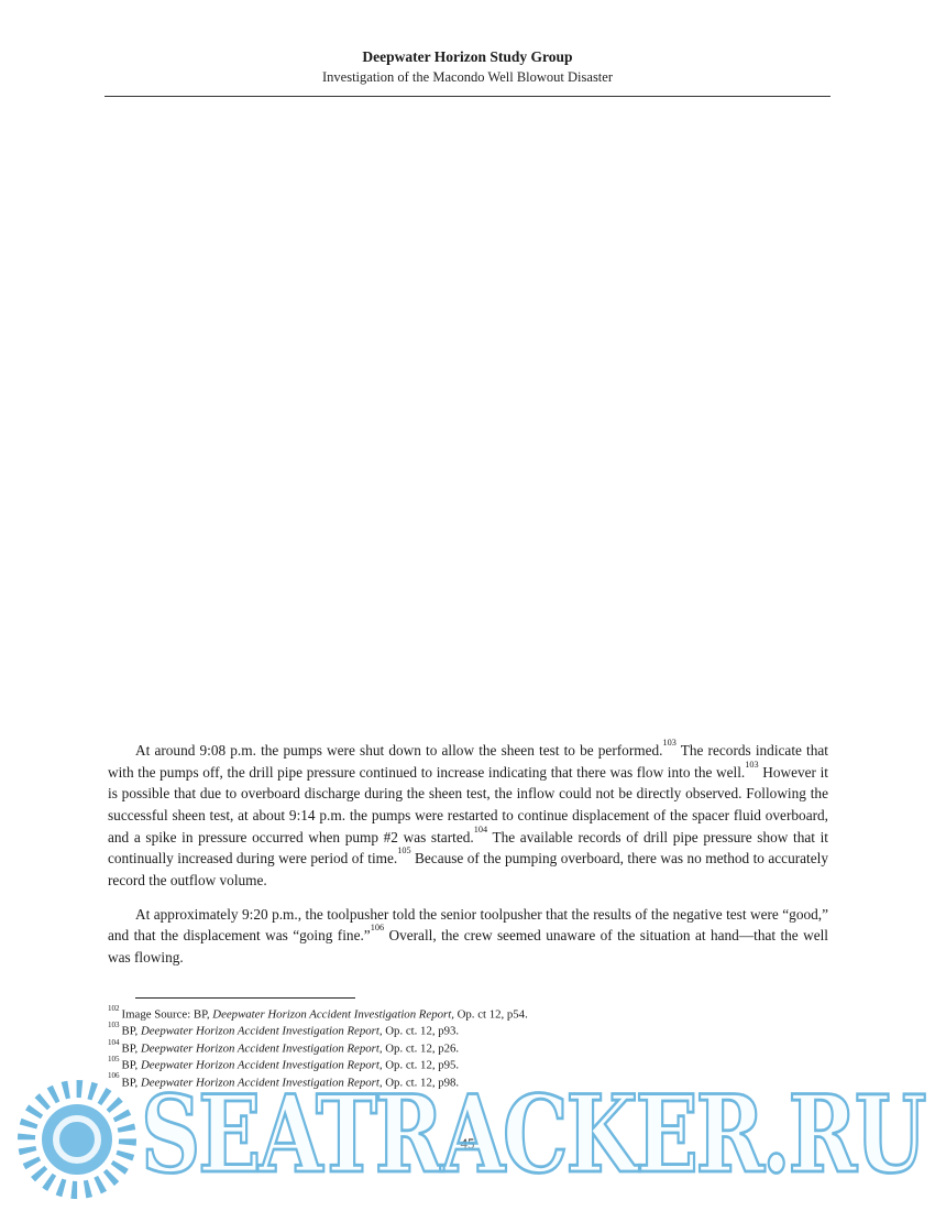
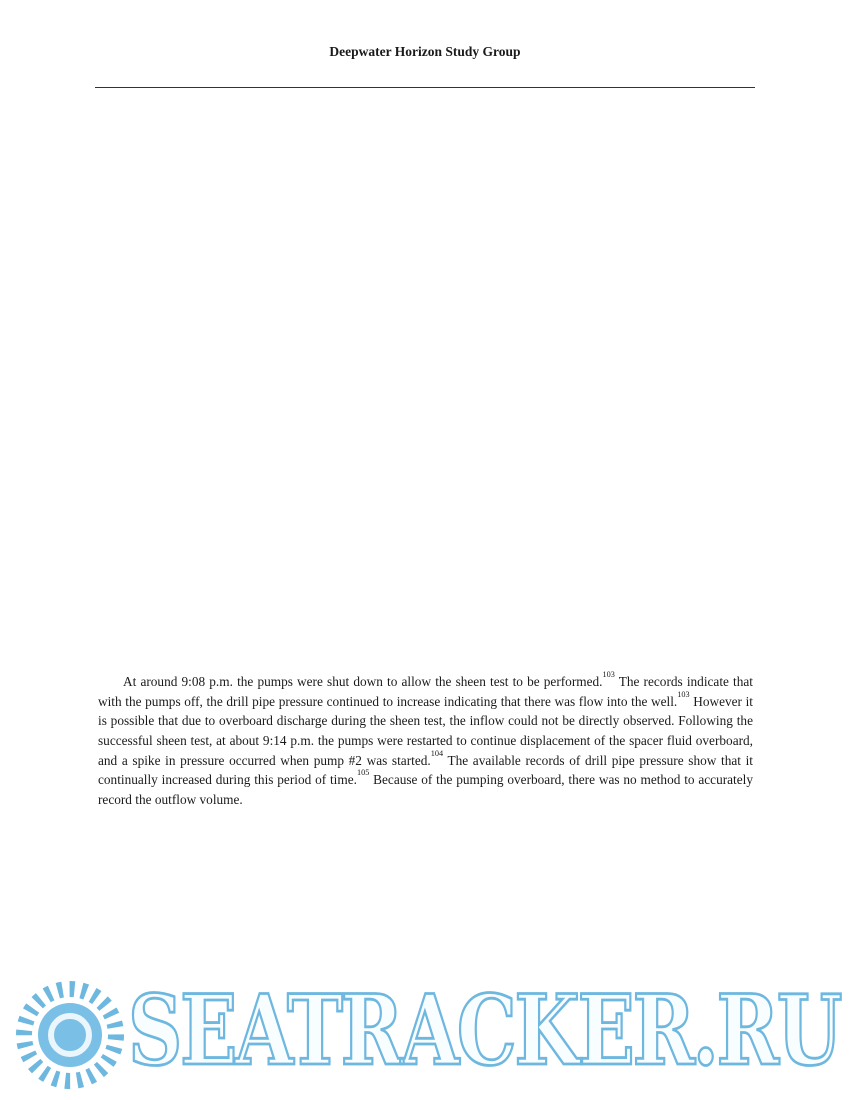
  Deepwater Horizon Study Group
- Investigation of the Macondo Well Blowout Disaster
- At around 9:08 p.m. the pumps were shut down to allow the sheen test to be performed.103 The records indicate that with the pumps off, the drill pipe pressure continued to increase indicating that there was flow into the well.103 However it is possible that due to overboard discharge during the sheen test, the inflow could not be directly observed. Following the successful sheen test, at about 9:14 p.m. the pumps were restarted to continue displacement of the spacer fluid overboard, and a spike in pressure occurred when pump #2 was started.104 The available records of drill pipe pressure show that it continually increased during were period of time.105 Because of the pumping overboard, there was no method to accurately record the outflow volume.
+ At around 9:08 p.m. the pumps were shut down to allow the sheen test to be performed.103 The records indicate that with the pumps off, the drill pipe pressure continued to increase indicating that there was flow into the well.103 However it is possible that due to overboard discharge during the sheen test, the inflow could not be directly observed. Following the successful sheen test, at about 9:14 p.m. the pumps were restarted to continue displacement of the spacer fluid overboard, and a spike in pressure occurred when pump #2 was started.104 The available records of drill pipe pressure show that it continually increased during this period of time.105 Because of the pumping overboard, there was no method to accurately record the outflow volume.
- At approximately 9:20 p.m., the toolpusher told the senior toolpusher that the results of the negative test were “good,” and that the displacement was “going fine.”106 Overall, the crew seemed unaware of the situation at hand—that the well was flowing.
- 102Image Source: BP, Deepwater Horizon Accident Investigation Report, Op. ct 12, p54.
- 103BP, Deepwater Horizon Accident Investigation Report, Op. ct. 12, p93.
- 104BP, Deepwater Horizon Accident Investigation Report, Op. ct. 12, p26.
- 105BP, Deepwater Horizon Accident Investigation Report, Op. ct. 12, p95.
- 106BP, Deepwater Horizon Accident Investigation Report, Op. ct. 12, p98.
- 45
  SEATRACKER.RU
